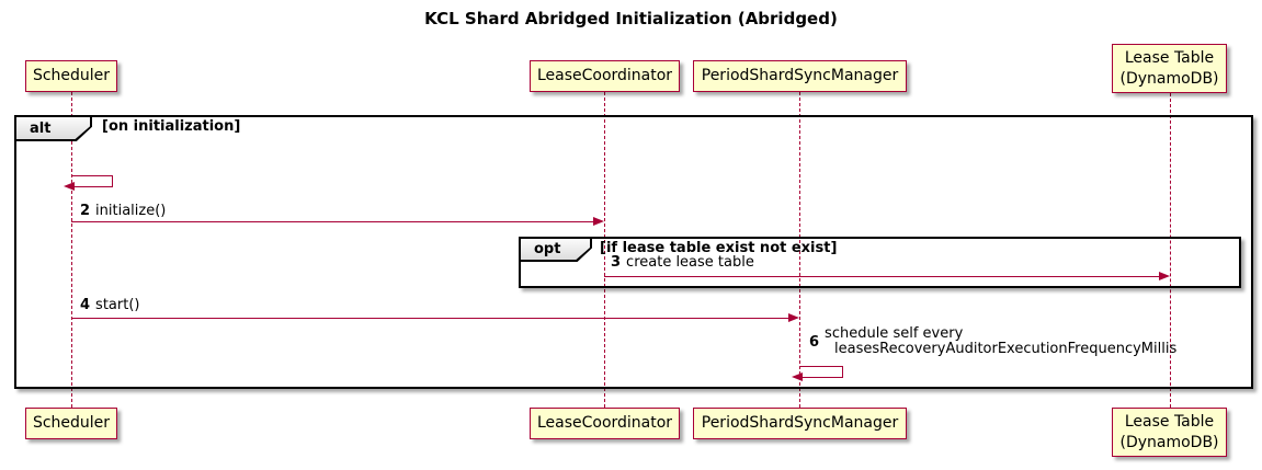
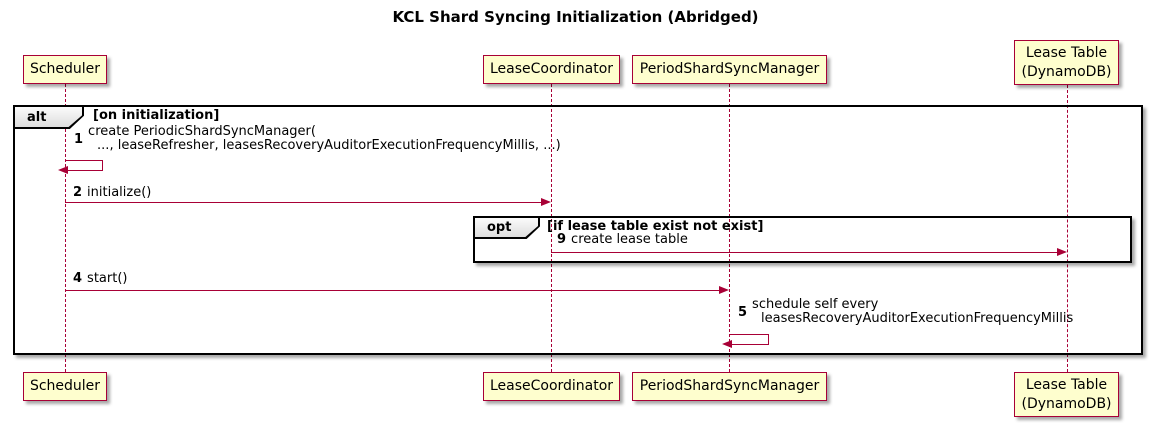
- KCL Shard Abridged Initialization (Abridged)
+ KCL Shard Syncing Initialization (Abridged)
  alt
  [on initialization]
+ 1
+ create PeriodicShardSyncManager(
+ ..., leaseRefresher, leasesRecoveryAuditorExecutionFrequencyMillis, ...)
  2
  initialize()
  opt
  [if lease table exist not exist]
- 3
+ 9
  create lease table
  4
  start()
- 6
+ 5
  schedule self every
  leasesRecoveryAuditorExecutionFrequencyMillis
  Scheduler
  LeaseCoordinator
  PeriodShardSyncManager
  Lease Table
  (DynamoDB)
  Scheduler
  LeaseCoordinator
  PeriodShardSyncManager
  Lease Table
  (DynamoDB)
